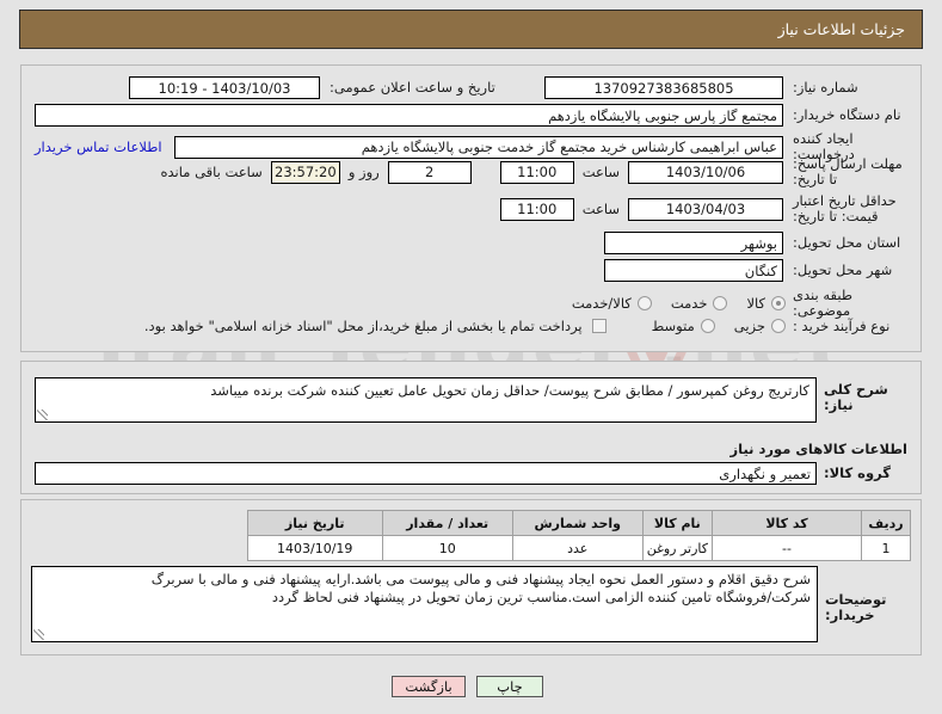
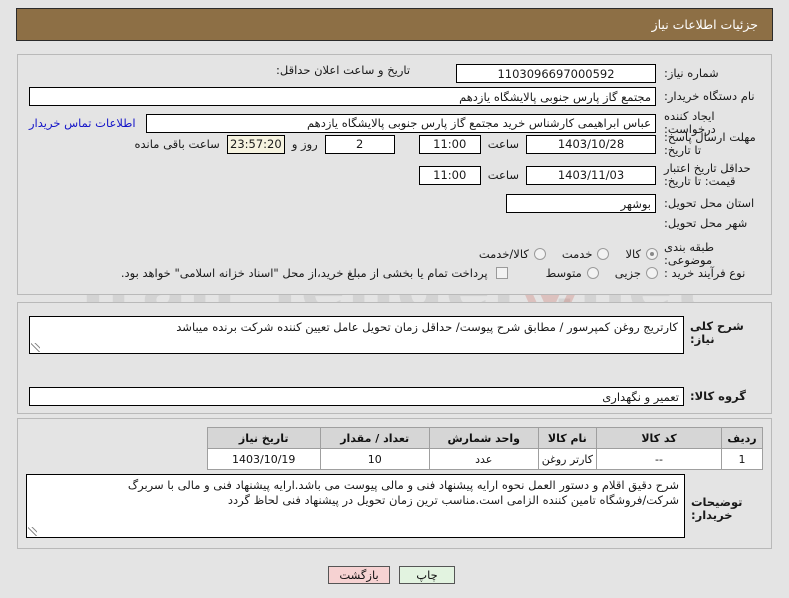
  جزئیات اطلاعات نیاز
  شماره نیاز:
- 1370927383685805
+ 1103096697000592
- تاریخ و ساعت اعلان عمومی:
+ تاریخ و ساعت اعلان حداقل:
- 1403/10/03 - 10:19
  نام دستگاه خریدار:
  مجتمع گاز پارس جنوبی پالایشگاه یازدهم
  ایجاد کننده درخواست:
- عباس ابراهیمی کارشناس خرید مجتمع گاز خدمت جنوبی پالایشگاه یازدهم
+ عباس ابراهیمی کارشناس خرید مجتمع گاز پارس جنوبی پالایشگاه یازدهم
  اطلاعات تماس خریدار
  مهلت ارسال پاسخ: تا تاریخ:
- 1403/10/06
+ 1403/10/28
  ساعت
  11:00
  2
  روز و
  23:57:20
  ساعت باقی مانده
  حداقل تاریخ اعتبار قیمت: تا تاریخ:
- 1403/04/03
+ 1403/11/03
  ساعت
  11:00
  استان محل تحویل:
  بوشهر
  شهر محل تحویل:
- کنگان
  طبقه بندی موضوعی:
  کالا
  خدمت
  کالا/خدمت
  نوع فرآیند خرید :
  جزیی
  متوسط
  پرداخت تمام یا بخشی از مبلغ خرید،از محل "اسناد خزانه اسلامی" خواهد بود.
  شرح کلی نیاز:
  کارتریج روغن کمپرسور / مطابق شرح پیوست/ حداقل زمان تحویل عامل تعیین کننده شرکت برنده میباشد
- اطلاعات کالاهای مورد نیاز
  گروه کالا:
  تعمیر و نگهداری
  ردیف	کد کالا	نام کالا	واحد شمارش	تعداد / مقدار	تاریخ نیاز
  1	--	کارتر روغن	عدد	10	1403/10/19
  توضیحات خریدار:
- شرح دقیق اقلام و دستور العمل نحوه ایجاد پیشنهاد فنی و مالی پیوست می باشد.ارایه پیشنهاد فنی و مالی با سربرگ
+ شرح دقیق اقلام و دستور العمل نحوه ارایه پیشنهاد فنی و مالی پیوست می باشد.ارایه پیشنهاد فنی و مالی با سربرگ
  شرکت/فروشگاه تامین کننده الزامی است.مناسب ترین زمان تحویل در پیشنهاد فنی لحاظ گردد
  بازگشت
  چاپ
